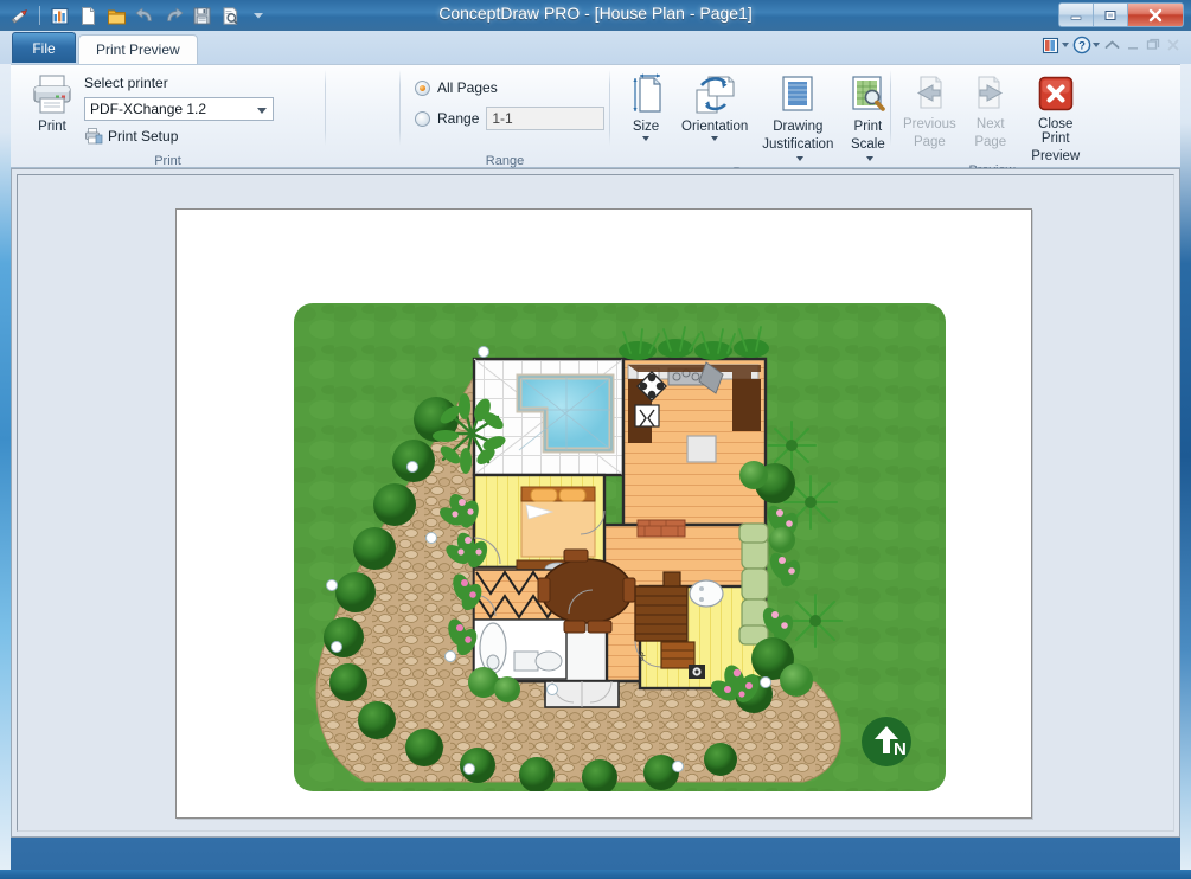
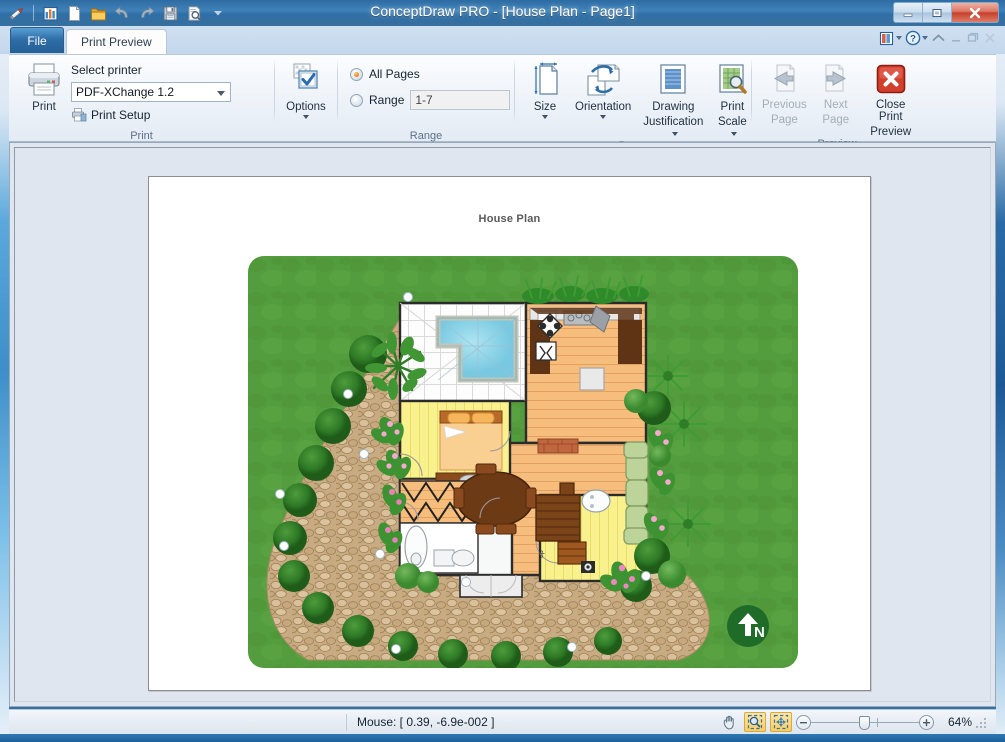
  ConceptDraw PRO - [House Plan - Page1]
  File
  Print Preview
  ?
  Print
  Select printer
  PDF-XChange 1.2
  Print Setup
  Print
+ Options
  All Pages
  Range
- 1-1
+ 1-7
  Range
  Size
  Orientation
  Drawing
  Justification
  Print
  Scale
  Previous
  Page
  Next
  Page
  Close Print
  Preview
+ House Plan
  N
+ Mouse: [ 0.39, -6.9e-002 ]
+ 64%
